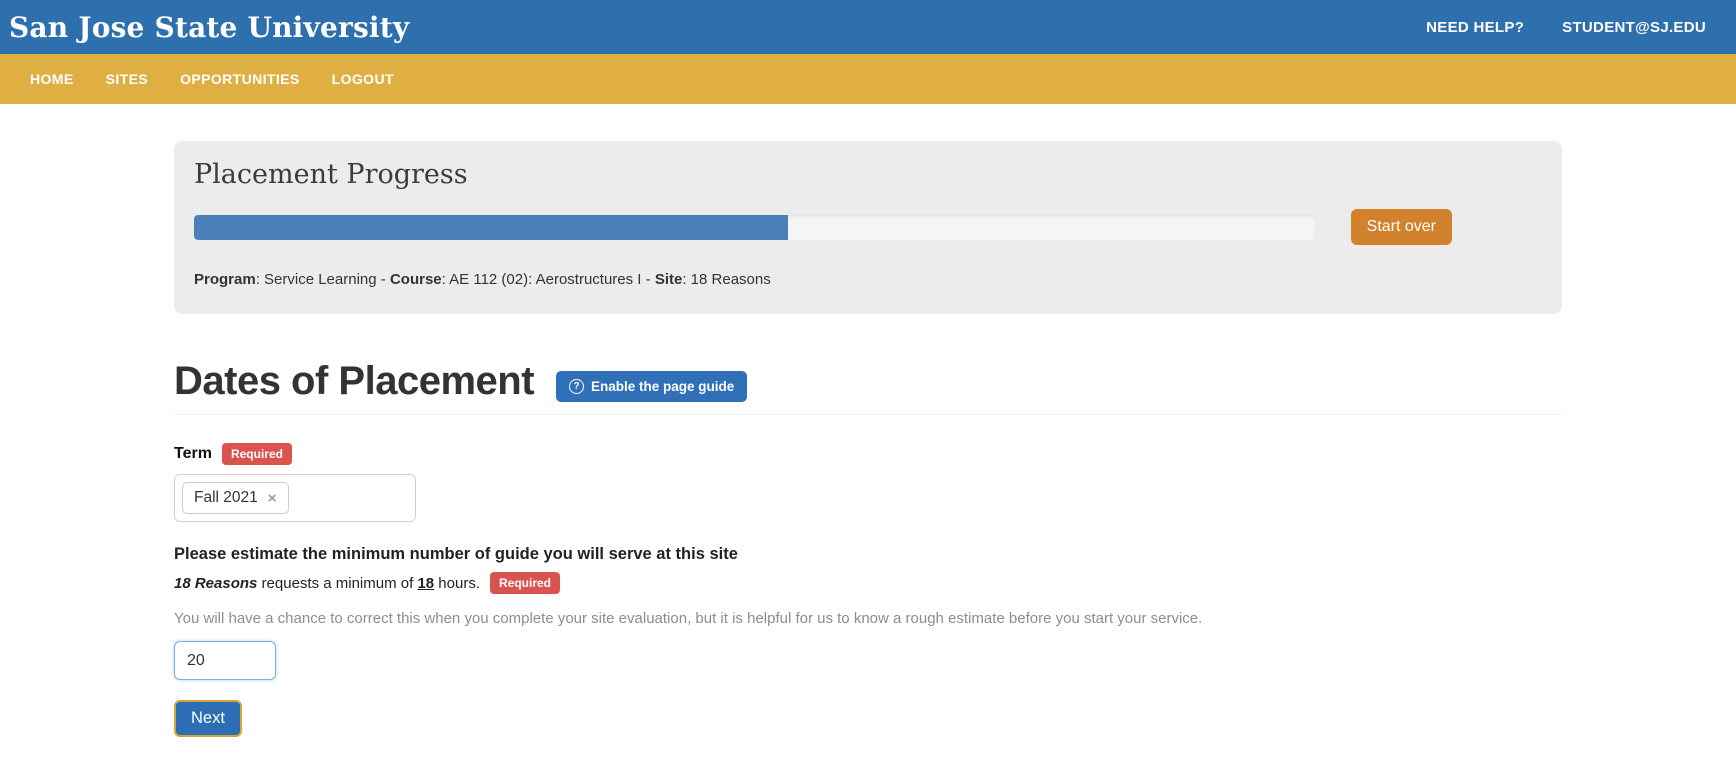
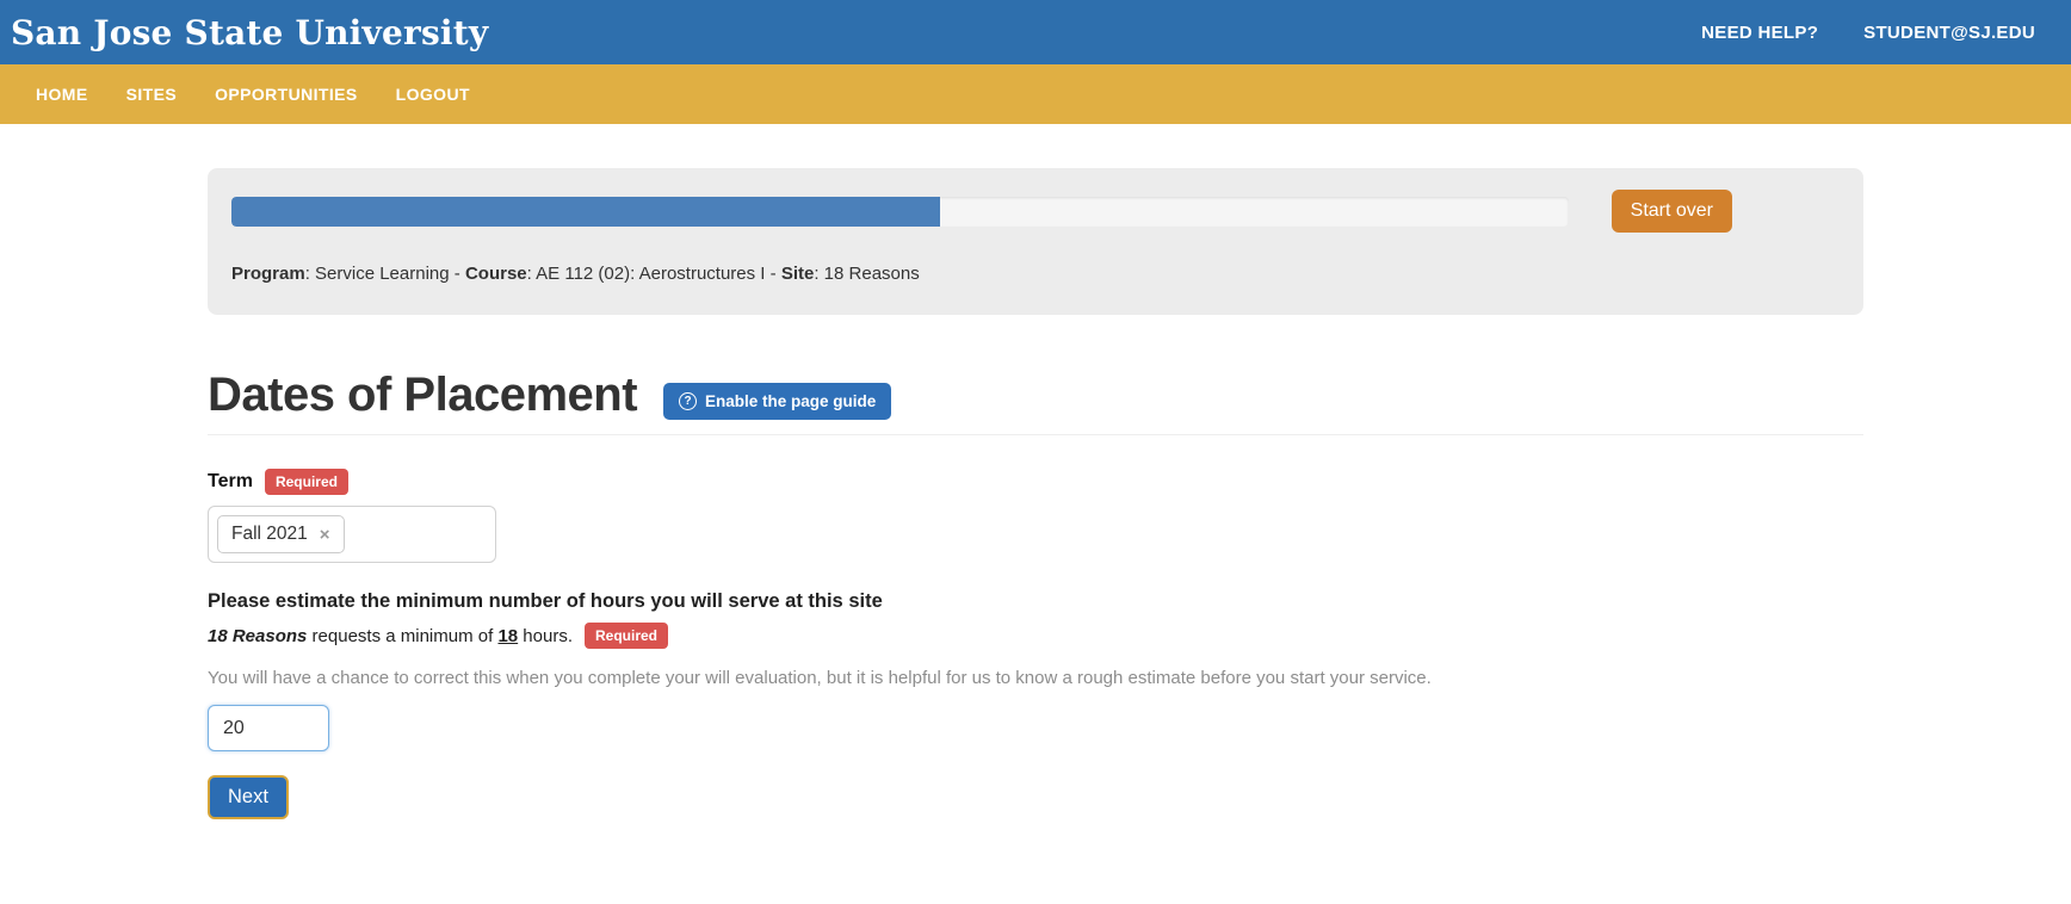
  San Jose State University
  NEED HELP?
  STUDENT@SJ.EDU
  HOME
  SITES
  OPPORTUNITIES
  LOGOUT
- Placement Progress
  Start over
  Program: Service Learning - Course: AE 112 (02): Aerostructures I - Site: 18 Reasons
  Dates of Placement
  ?
  Enable the page guide
  Term
  Required
  Fall 2021
  ×
- Please estimate the minimum number of guide you will serve at this site
+ Please estimate the minimum number of hours you will serve at this site
  18 Reasons requests a minimum of 18 hours.
  Required
- You will have a chance to correct this when you complete your site evaluation, but it is helpful for us to know a rough estimate before you start your service.
+ You will have a chance to correct this when you complete your will evaluation, but it is helpful for us to know a rough estimate before you start your service.
  20
  Next
